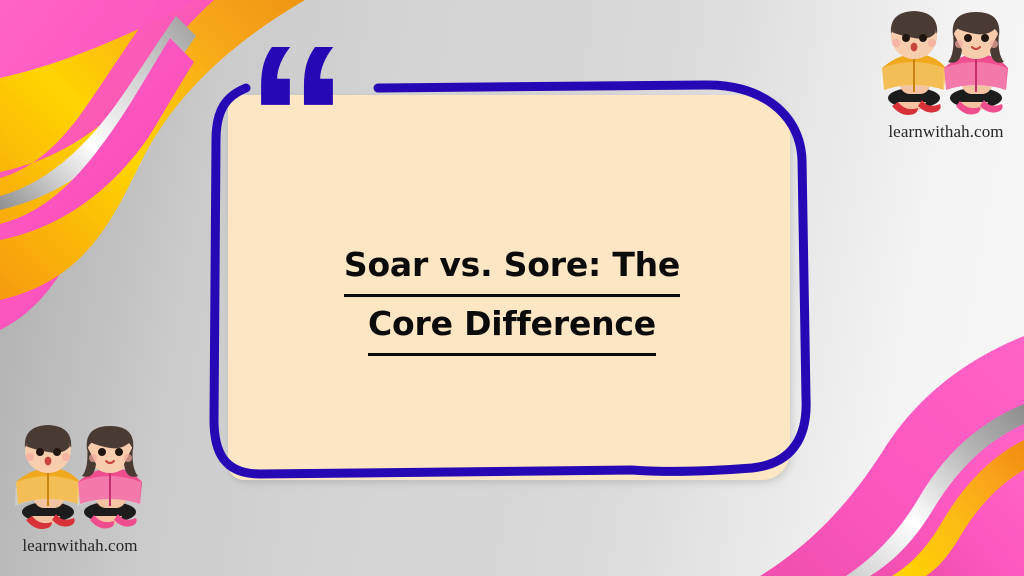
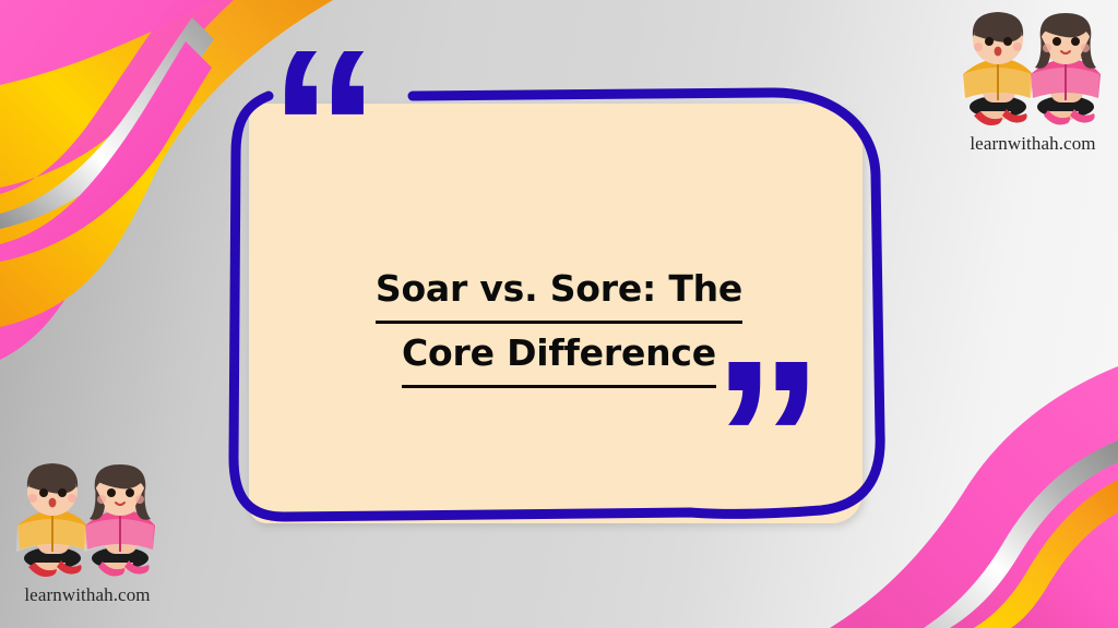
  “
+ ”
  Soar vs. Sore: The
  Core Difference
  learnwithah.com
  learnwithah.com
